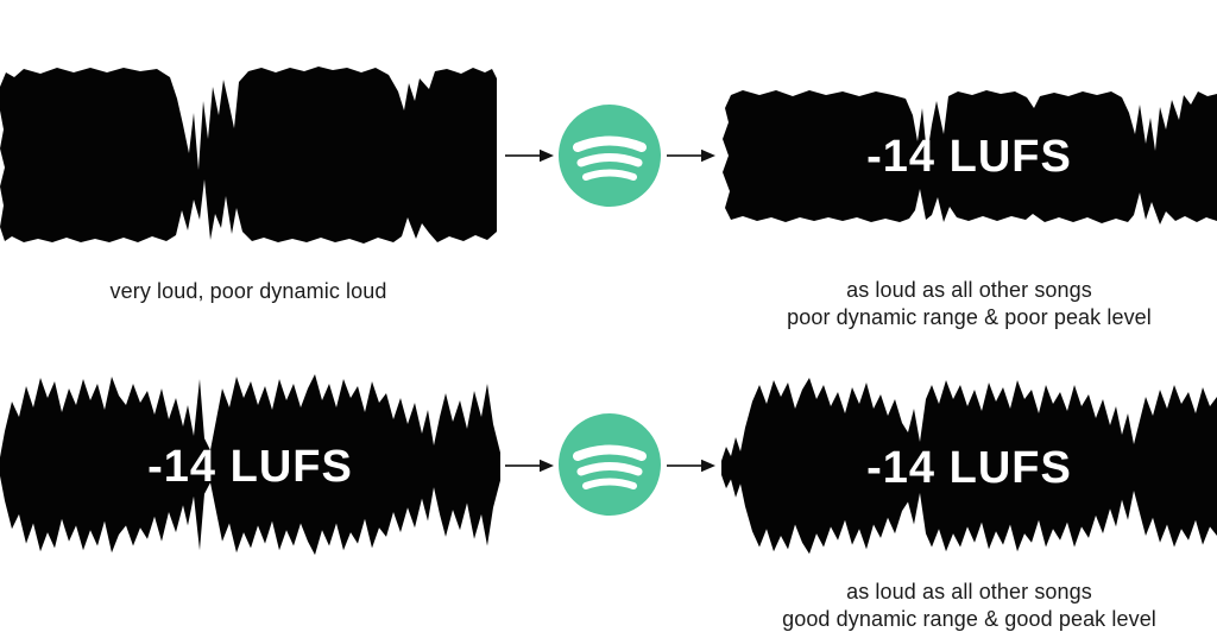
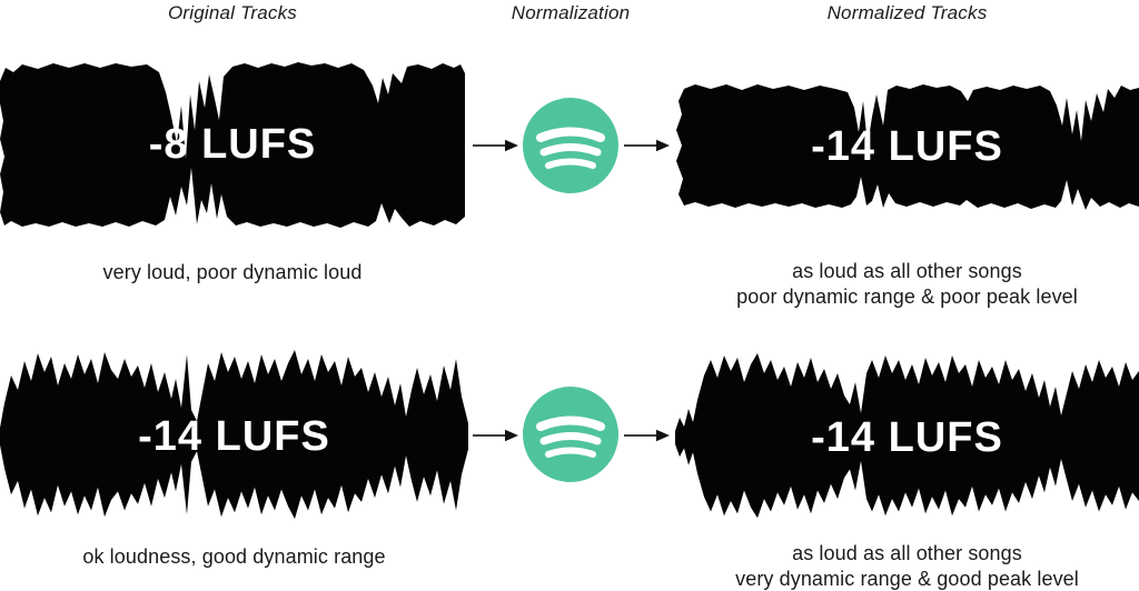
+ Original Tracks
+ Normalization
+ Normalized Tracks
+ -8 LUFS
  -14 LUFS
  very loud, poor dynamic loud
  as loud as all other songs
  poor dynamic range & poor peak level
  -14 LUFS
  -14 LUFS
+ ok loudness, good dynamic range
  as loud as all other songs
- good dynamic range & good peak level
+ very dynamic range & good peak level
